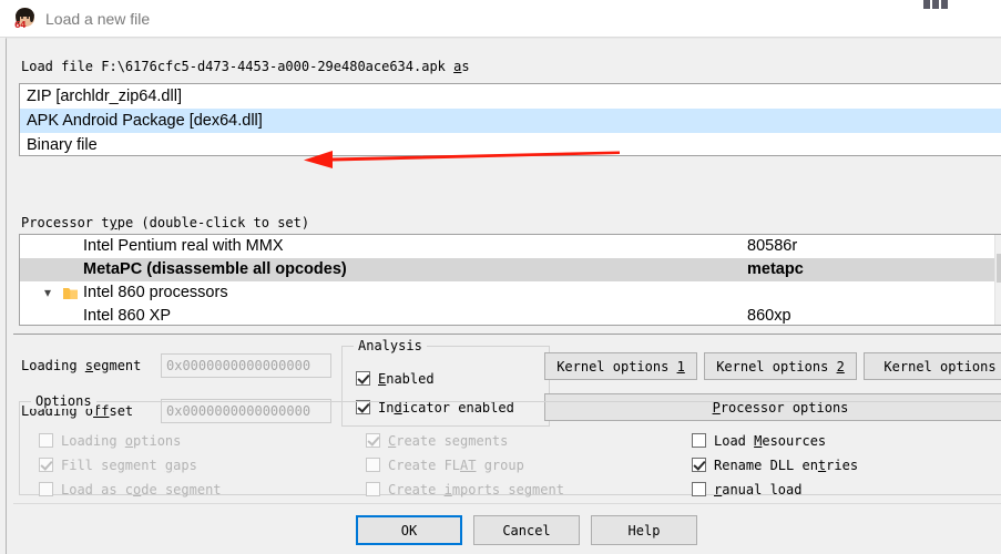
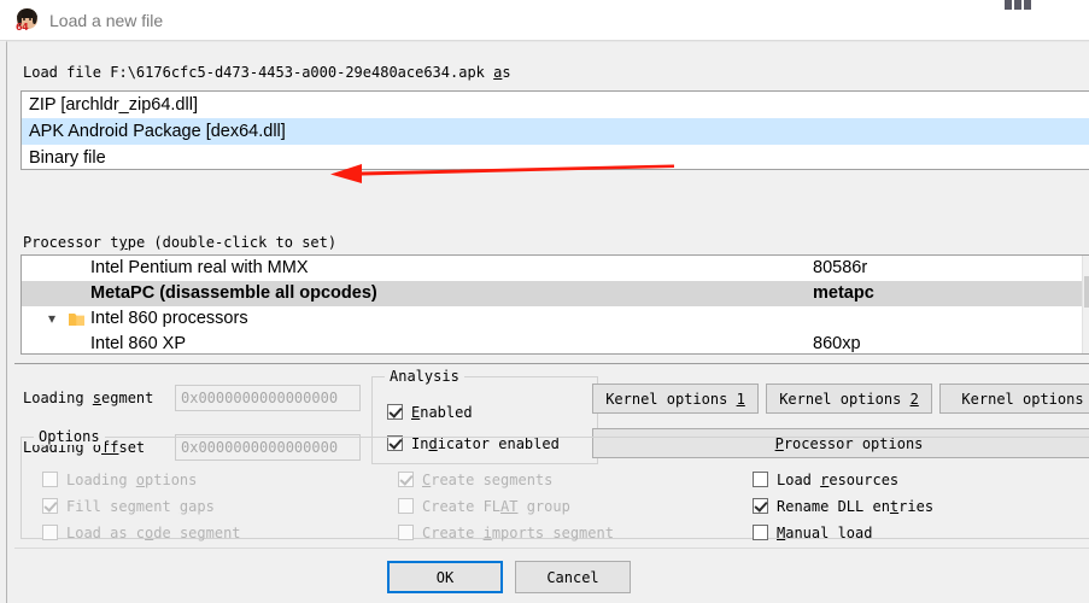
  64
  Load a new file
  Load file F:\6176cfc5-d473-4453-a000-29e480ace634.apk as
  ZIP [archldr_zip64.dll]
  APK Android Package [dex64.dll]
  Binary file
  Processor type (double-click to set)
  Intel Pentium real with MMX
  80586r
  MetaPC (disassemble all opcodes)
  metapc
  ▾
  Intel 860 processors
  Intel 860 XP
  860xp
  Loading segment
  0x0000000000000000
  Loading offset
  0x0000000000000000
  Analysis
  Enabled
  Indicator enabled
  Kernel options 1
  Kernel options 2
  Kernel options
  Processor options
  Options
  Loading options
  Fill segment gaps
  Load as code segment
  Create segments
  Create FLAT group
  Create imports segment
- Load Mesources
+ Load resources
  Rename DLL entries
- ranual load
+ Manual load
  OK
  Cancel
- Help
